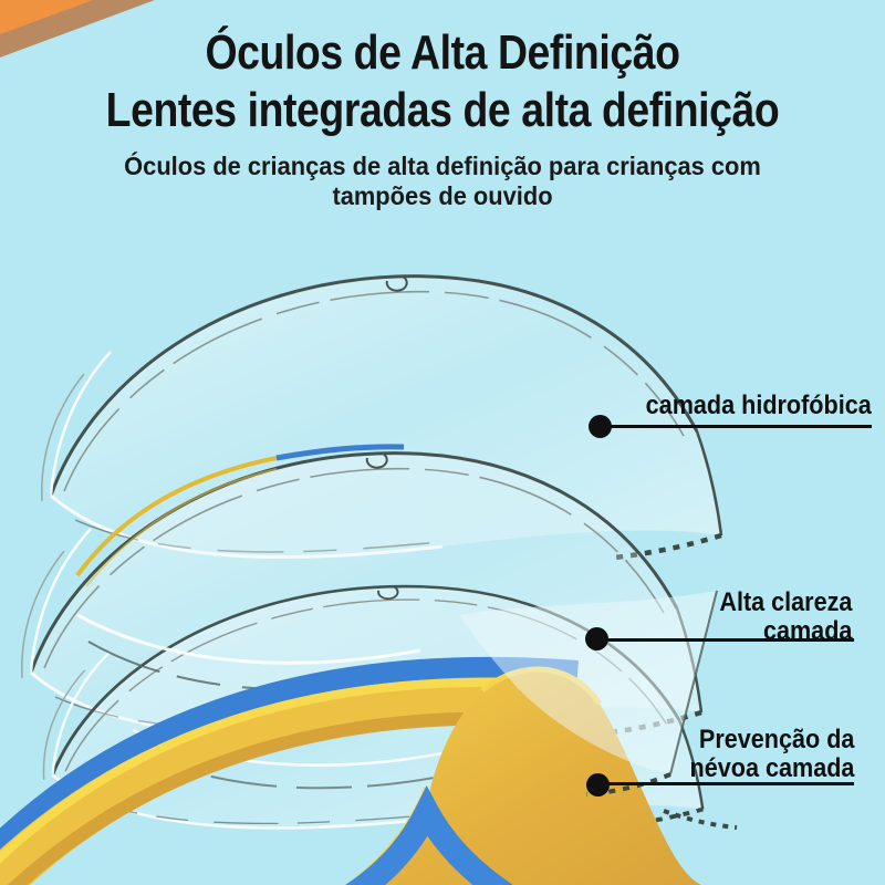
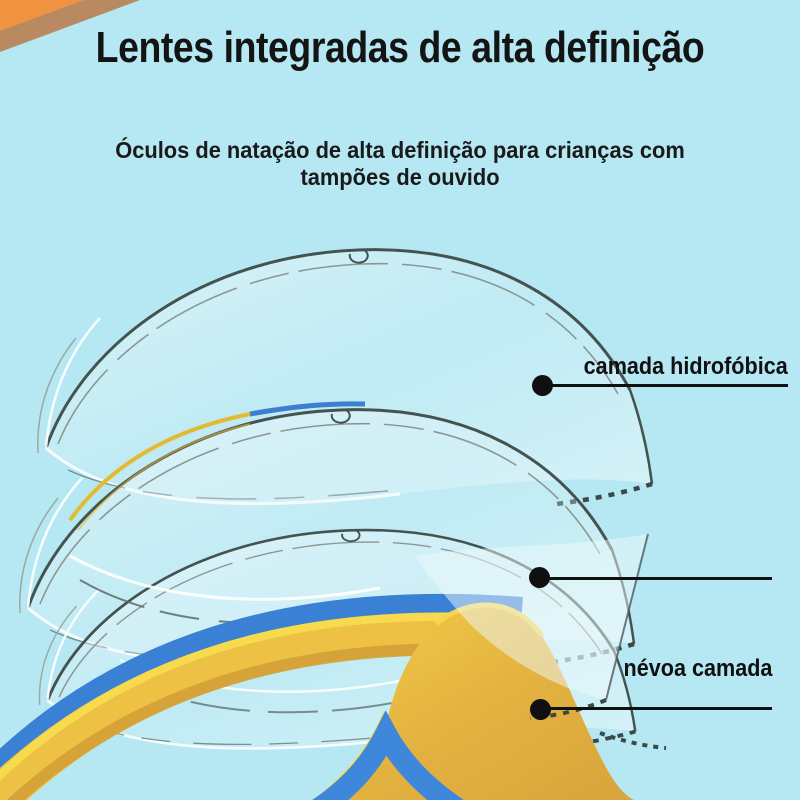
- Óculos de Alta Definição
  Lentes integradas de alta definição
- Óculos de crianças de alta definição para crianças com
+ Óculos de natação de alta definição para crianças com
  tampões de ouvido
  camada hidrofóbica
- Alta clareza
- camada
- Prevenção da
  névoa camada
